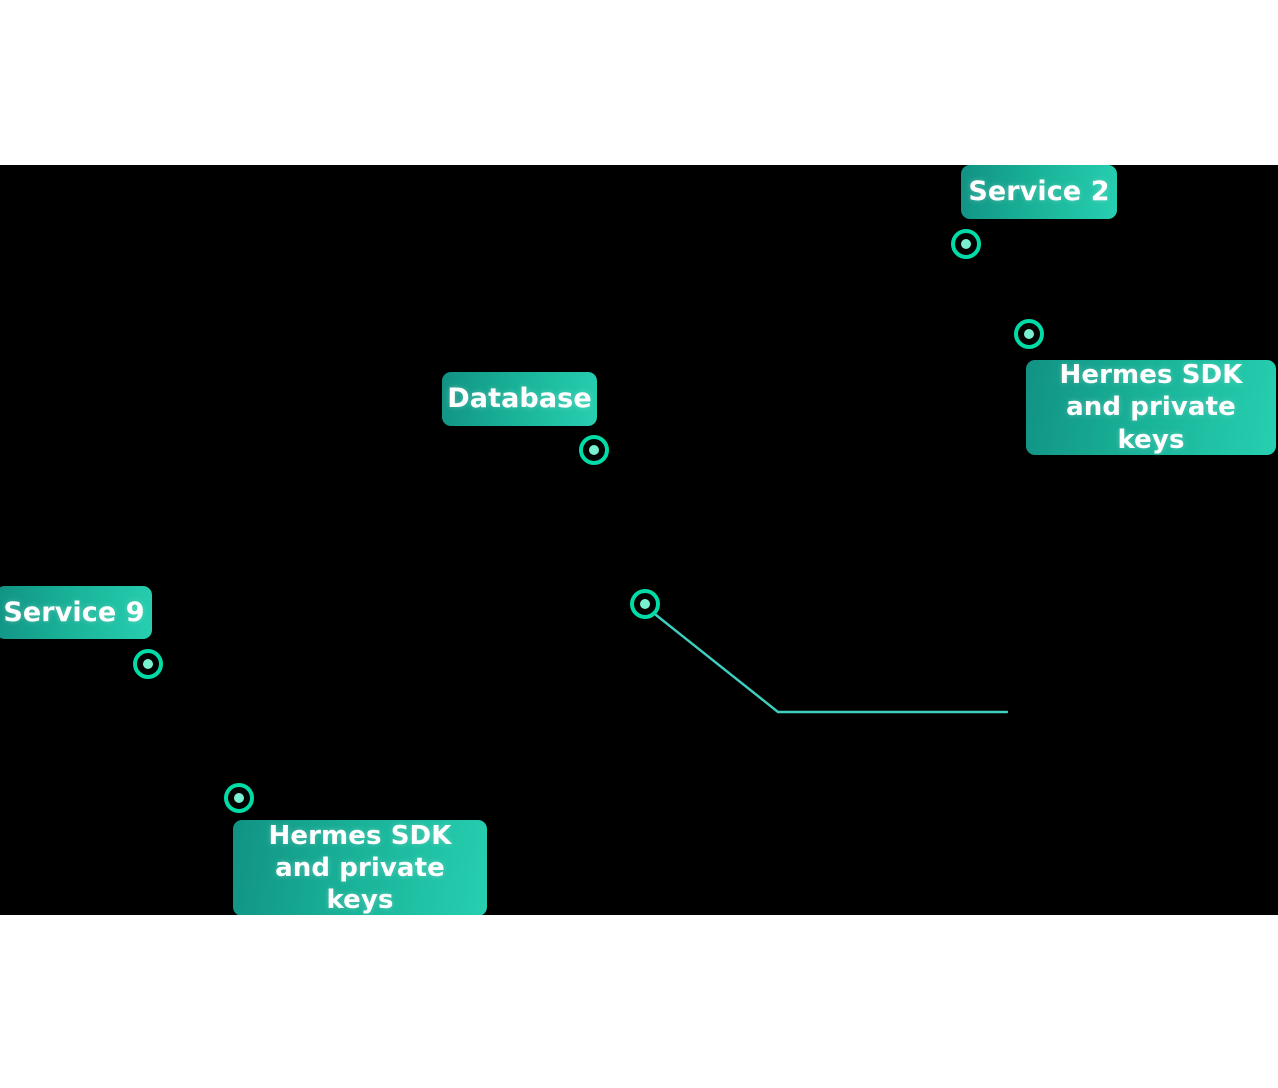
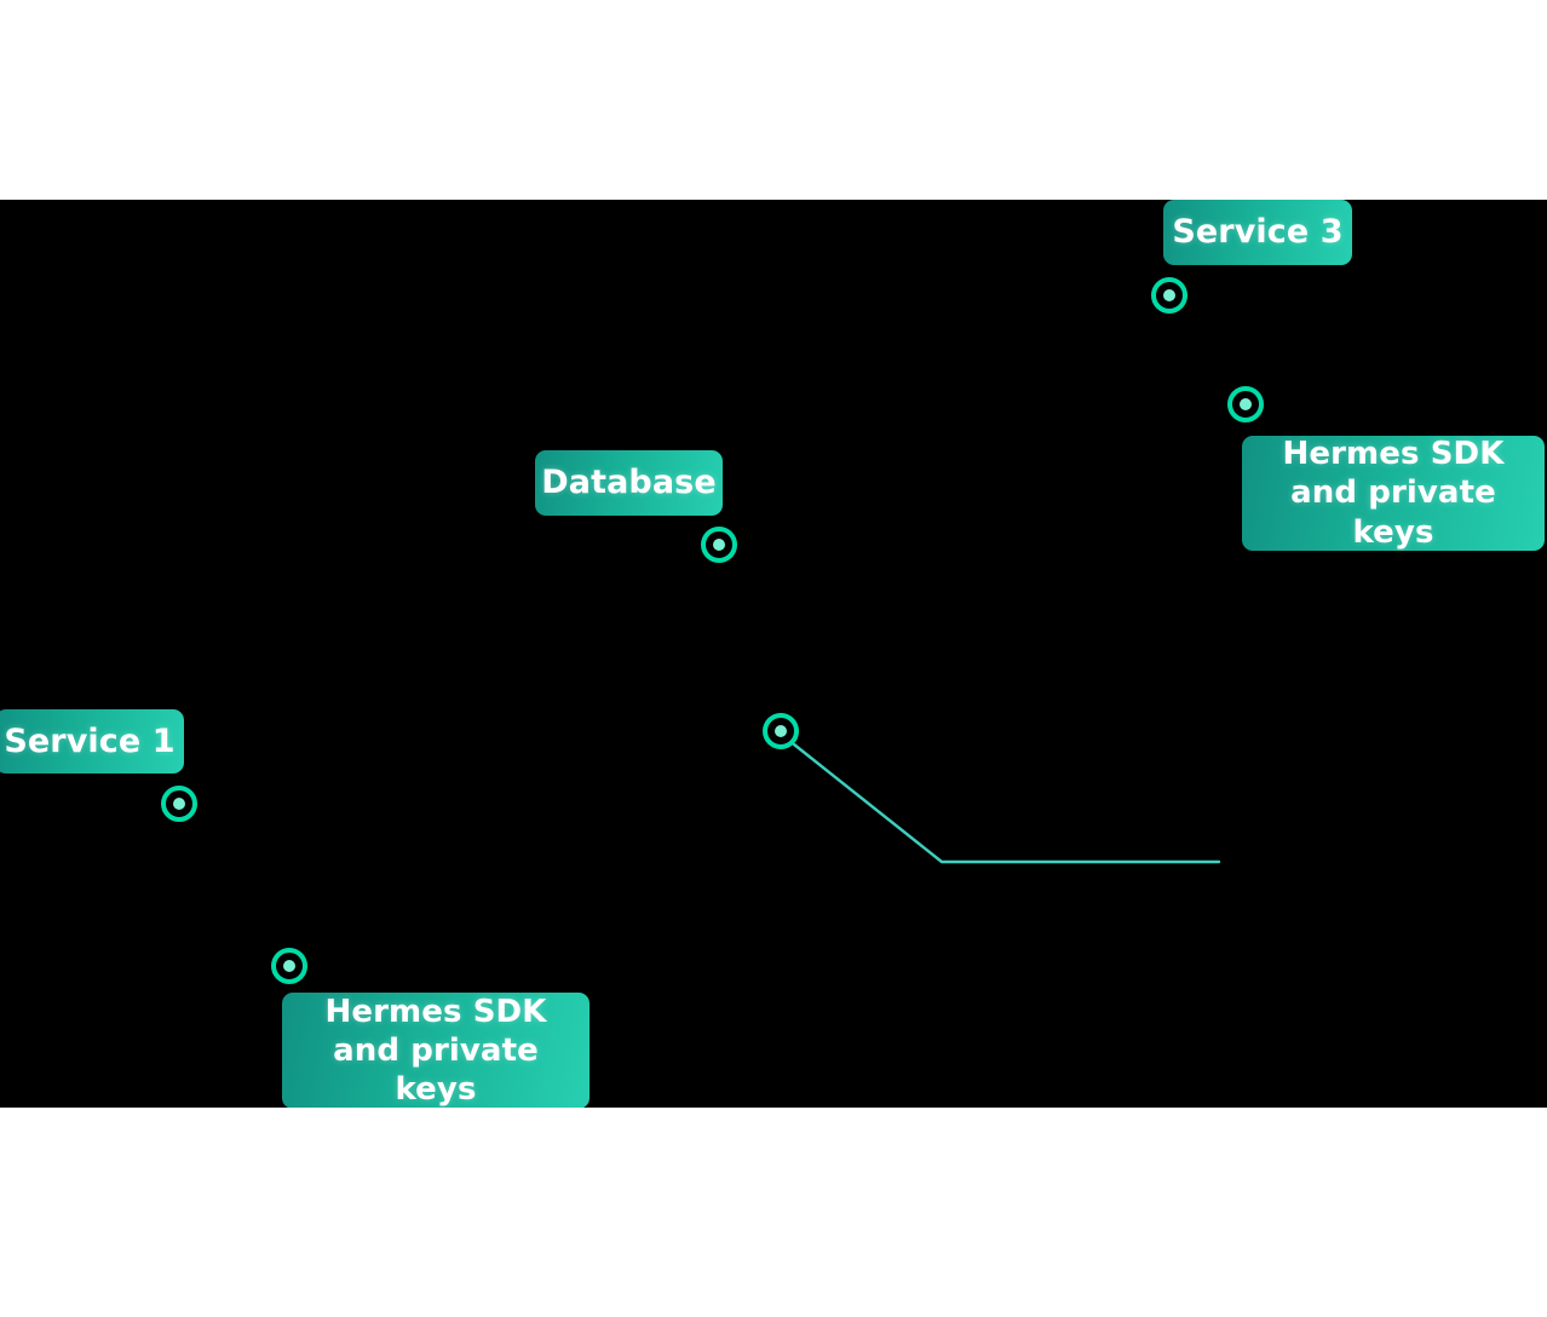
- Service 2
+ Service 3
  Hermes SDK
  and private keys
  Database
- Service 9
+ Service 1
  Hermes SDK
  and private keys
